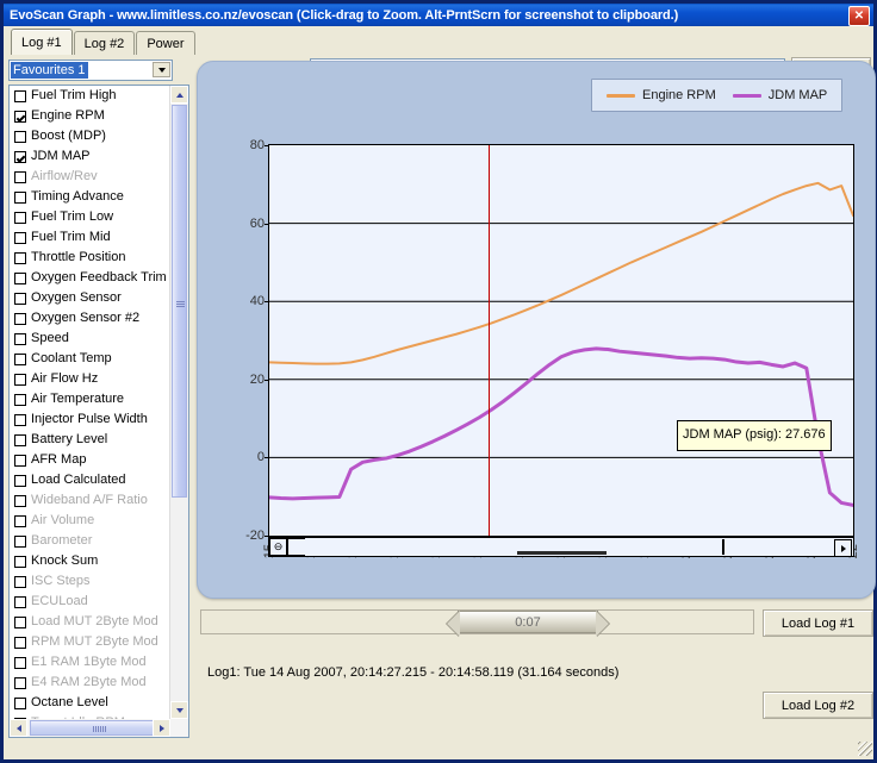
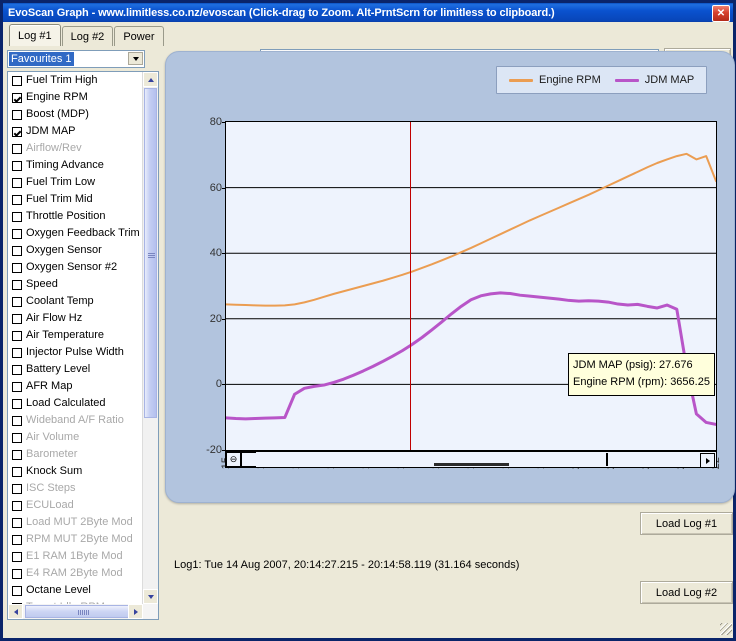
- EvoScan Graph - www.limitless.co.nz/evoscan (Click-drag to Zoom. Alt-PrntScrn for screenshot to clipboard.)
+ EvoScan Graph - www.limitless.co.nz/evoscan (Click-drag to Zoom. Alt-PrntScrn for limitless to clipboard.)
  ✕
  Log #1
  Log #2
  Power
  Favourites 1
  Fuel Trim High
  Engine RPM
  Boost (MDP)
  JDM MAP
  Airflow/Rev
  Timing Advance
  Fuel Trim Low
  Fuel Trim Mid
  Throttle Position
  Oxygen Feedback Trim
  Oxygen Sensor
  Oxygen Sensor #2
  Speed
  Coolant Temp
  Air Flow Hz
  Air Temperature
  Injector Pulse Width
  Battery Level
  AFR Map
  Load Calculated
  Wideband A/F Ratio
  Air Volume
  Barometer
  Knock Sum
  ISC Steps
  ECULoad
  Load MUT 2Byte Mod
  RPM MUT 2Byte Mod
  E1 RAM 1Byte Mod
  E4 RAM 2Byte Mod
  Octane Level
  Engine RPM
  JDM MAP
  -20
  0
  20
  40
  60
  80
  JDM MAP (psig): 27.676
+ Engine RPM (rpm): 3656.25
  ⊖
- 0:07
  Log1: Tue 14 Aug 2007, 20:14:27.215 - 20:14:58.119 (31.164 seconds)
  Load Log #1
  Load Log #2
